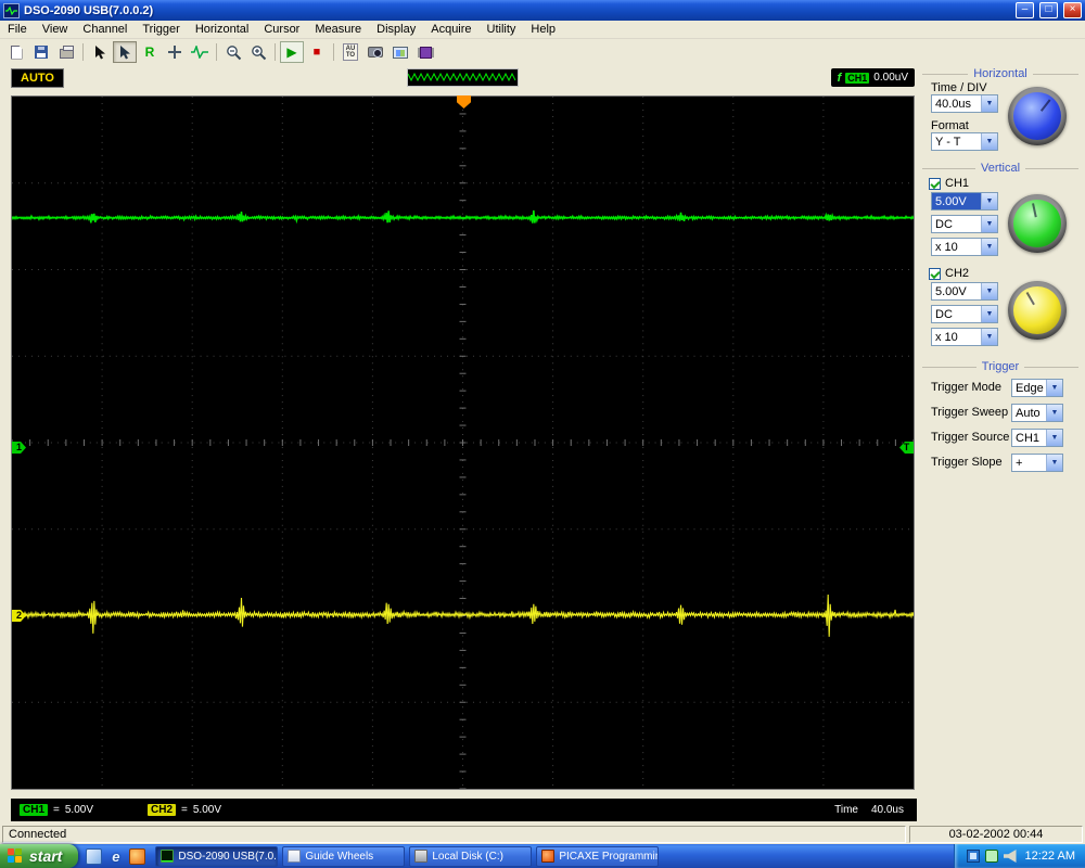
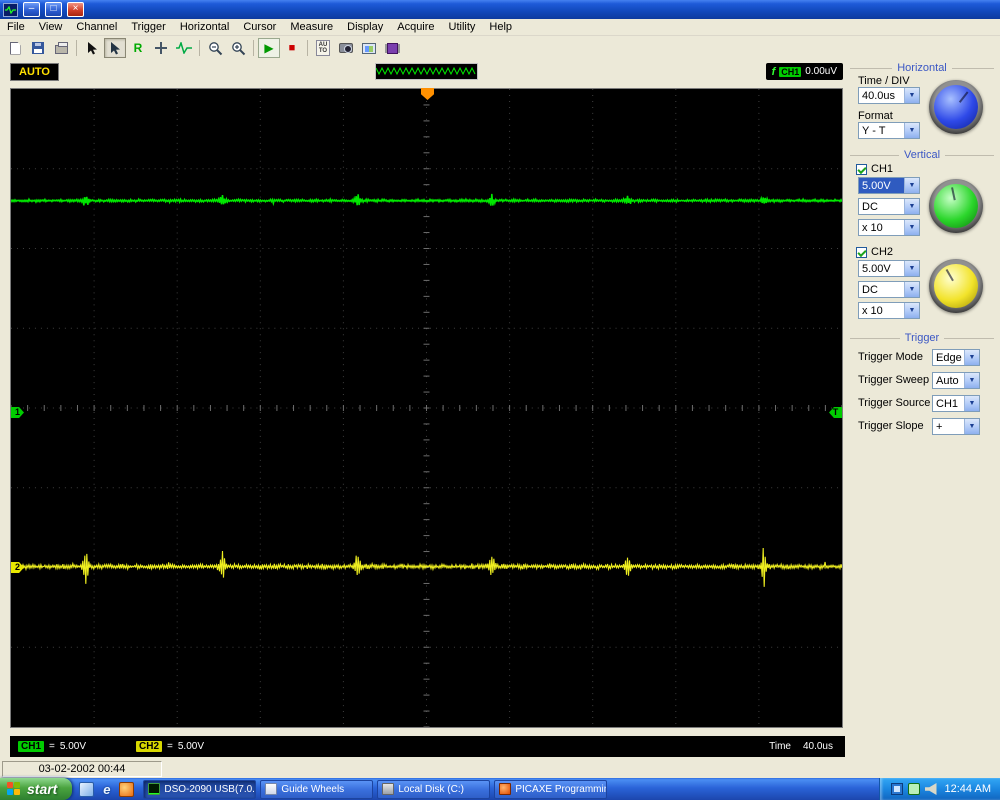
- DSO-2090 USB(7.0.0.2)
  –
  □
  ×
  File
  View
  Channel
  Trigger
  Horizontal
  Cursor
  Measure
  Display
  Acquire
  Utility
  Help
  R
  ▶
  ■
  AUTO
  f
  CH1
  0.00uV
  1
  2
  T
  CH1
  =
  5.00V
  CH2
  =
  5.00V
  Time
  40.0us
  Horizontal
  Time / DIV
  40.0us
  Format
  Y - T
  Vertical
  CH1
  5.00V
  DC
  x 10
  CH2
  5.00V
  DC
  x 10
  Trigger
  Trigger Mode
  Edge
  Trigger Sweep
  Auto
  Trigger Source
  CH1
  Trigger Slope
  +
- Connected
  03-02-2002 00:44
  start
  e
  DSO-2090 USB(7.0.
  Guide Wheels
  Local Disk (C:)
  PICAXE Programmi
- 12:22 AM
+ 12:44 AM
